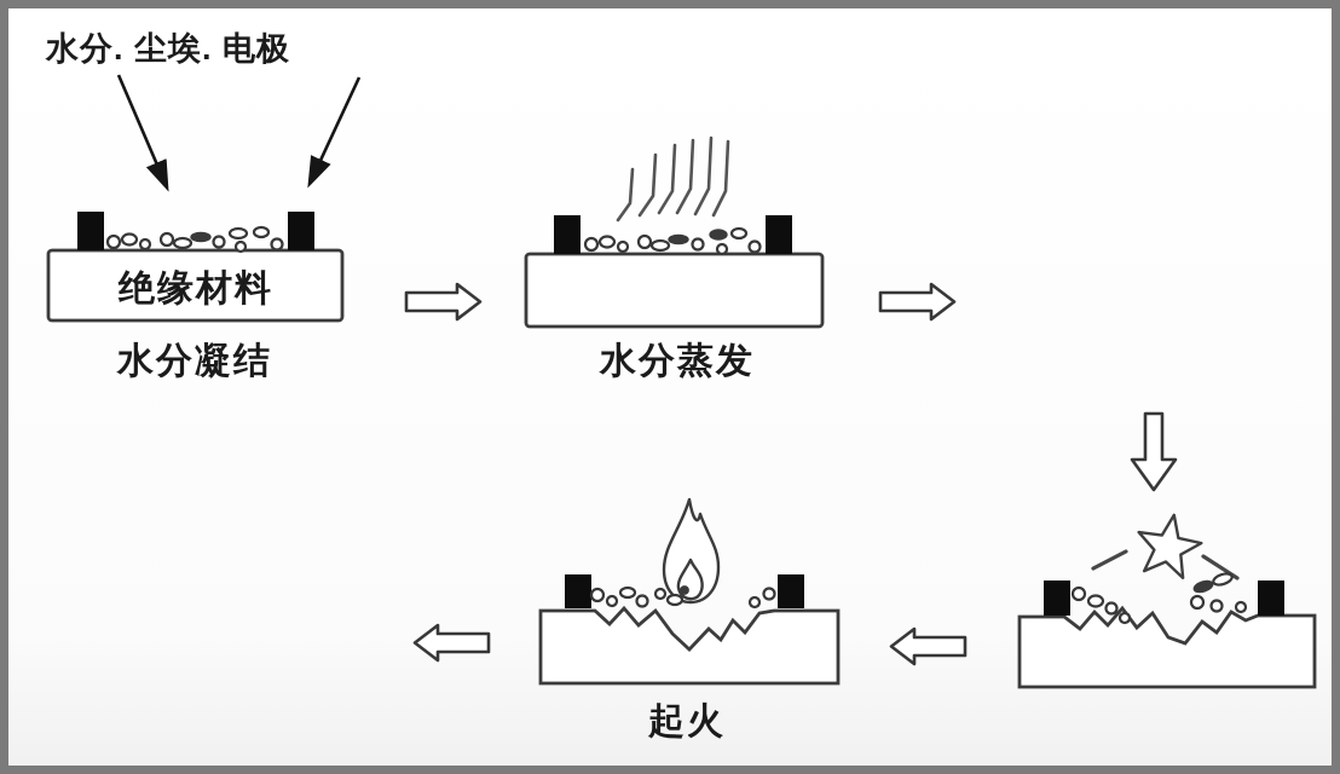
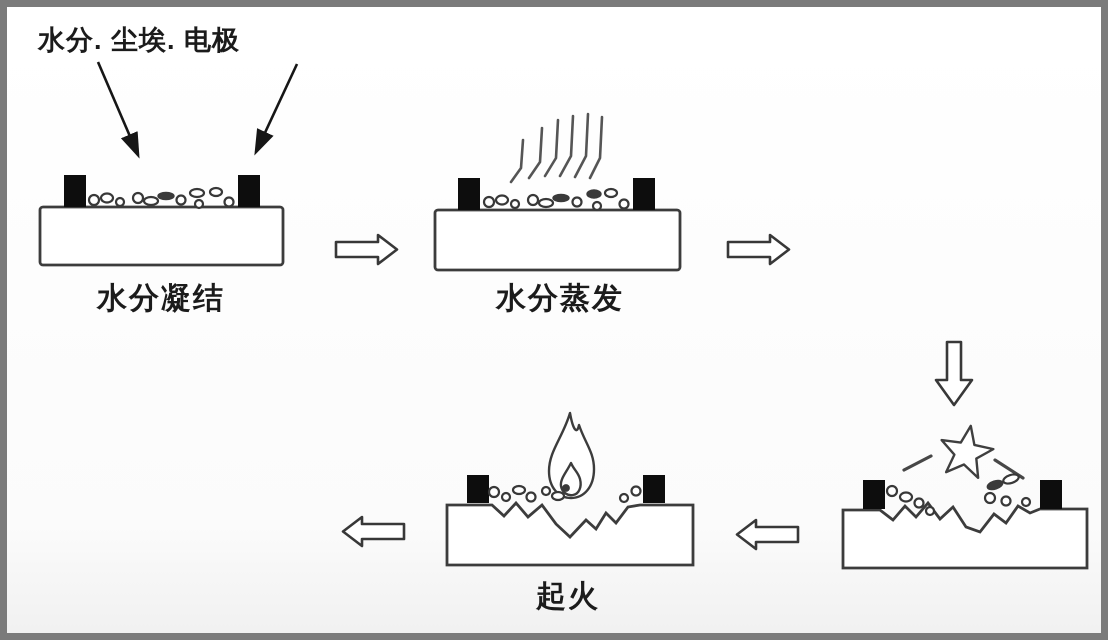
  水分. 尘埃. 电极
- 绝缘材料
  水分凝结
  水分蒸发
  起火
